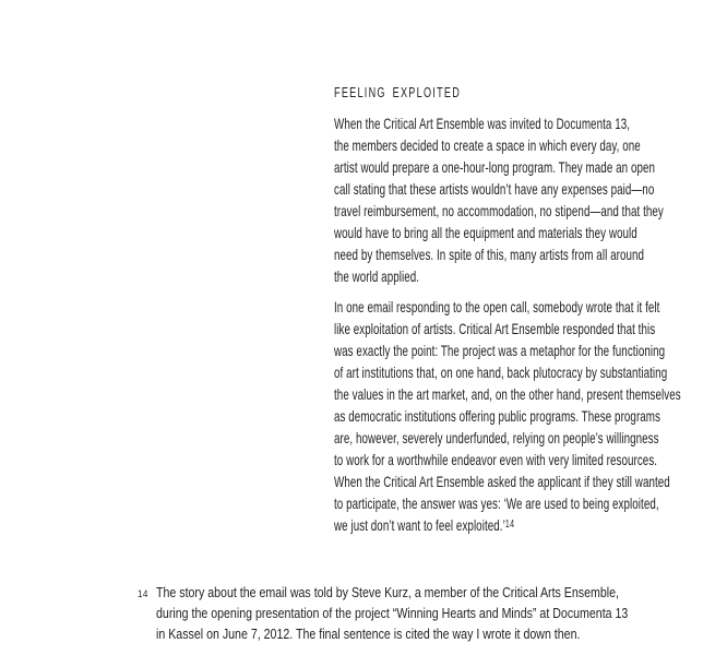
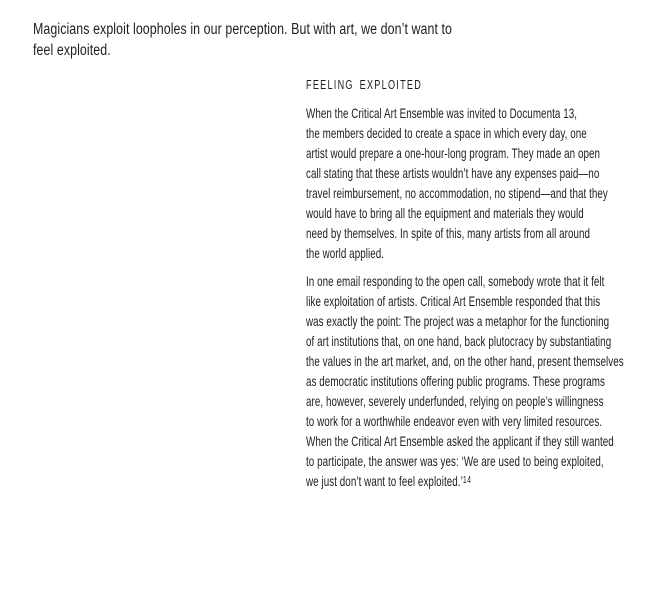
+ Magicians exploit loopholes in our perception. But with art, we don’t want to
+ feel exploited.
  FEELING EXPLOITED
  When the Critical Art Ensemble was invited to Documenta 13,
  the members decided to create a space in which every day, one
  artist would prepare a one-hour-long program. They made an open
  call stating that these artists wouldn’t have any expenses paid—no
  travel reimbursement, no accommodation, no stipend—and that they
  would have to bring all the equipment and materials they would
  need by themselves. In spite of this, many artists from all around
  the world applied.
  In one email responding to the open call, somebody wrote that it felt
  like exploitation of artists. Critical Art Ensemble responded that this
  was exactly the point: The project was a metaphor for the functioning
  of art institutions that, on one hand, back plutocracy by substantiating
  the values in the art market, and, on the other hand, present themselves
  as democratic institutions offering public programs. These programs
  are, however, severely underfunded, relying on people’s willingness
  to work for a worthwhile endeavor even with very limited resources.
  When the Critical Art Ensemble asked the applicant if they still wanted
  to participate, the answer was yes: ‘We are used to being exploited,
  we just don’t want to feel exploited.’14
- 14
- The story about the email was told by Steve Kurz, a member of the Critical Arts Ensemble,
- during the opening presentation of the project “Winning Hearts and Minds” at Documenta 13
- in Kassel on June 7, 2012. The final sentence is cited the way I wrote it down then.
